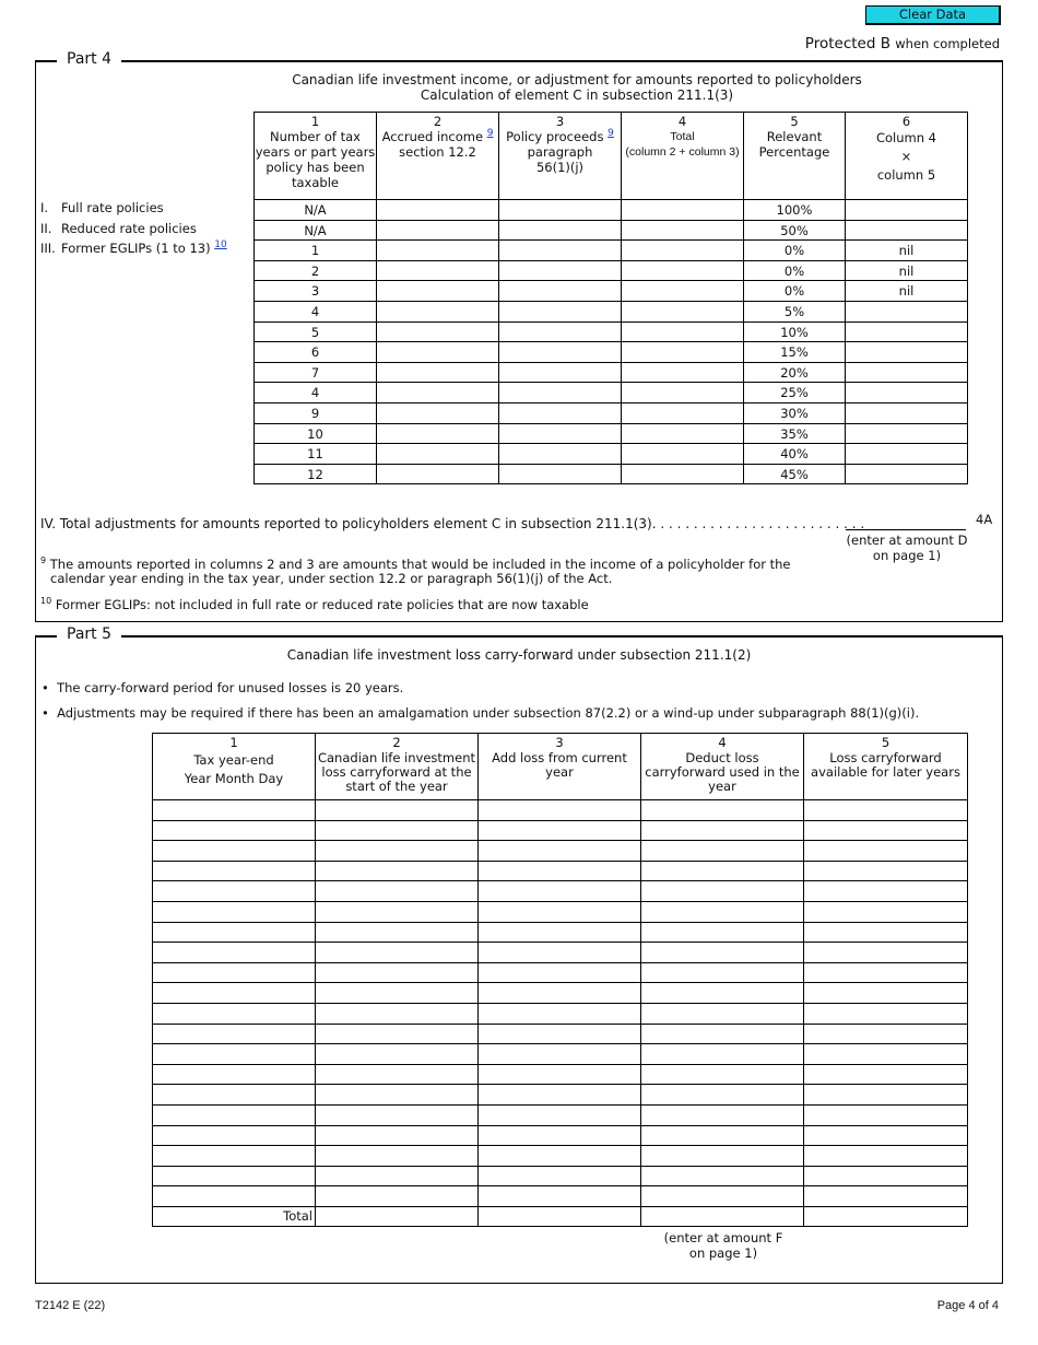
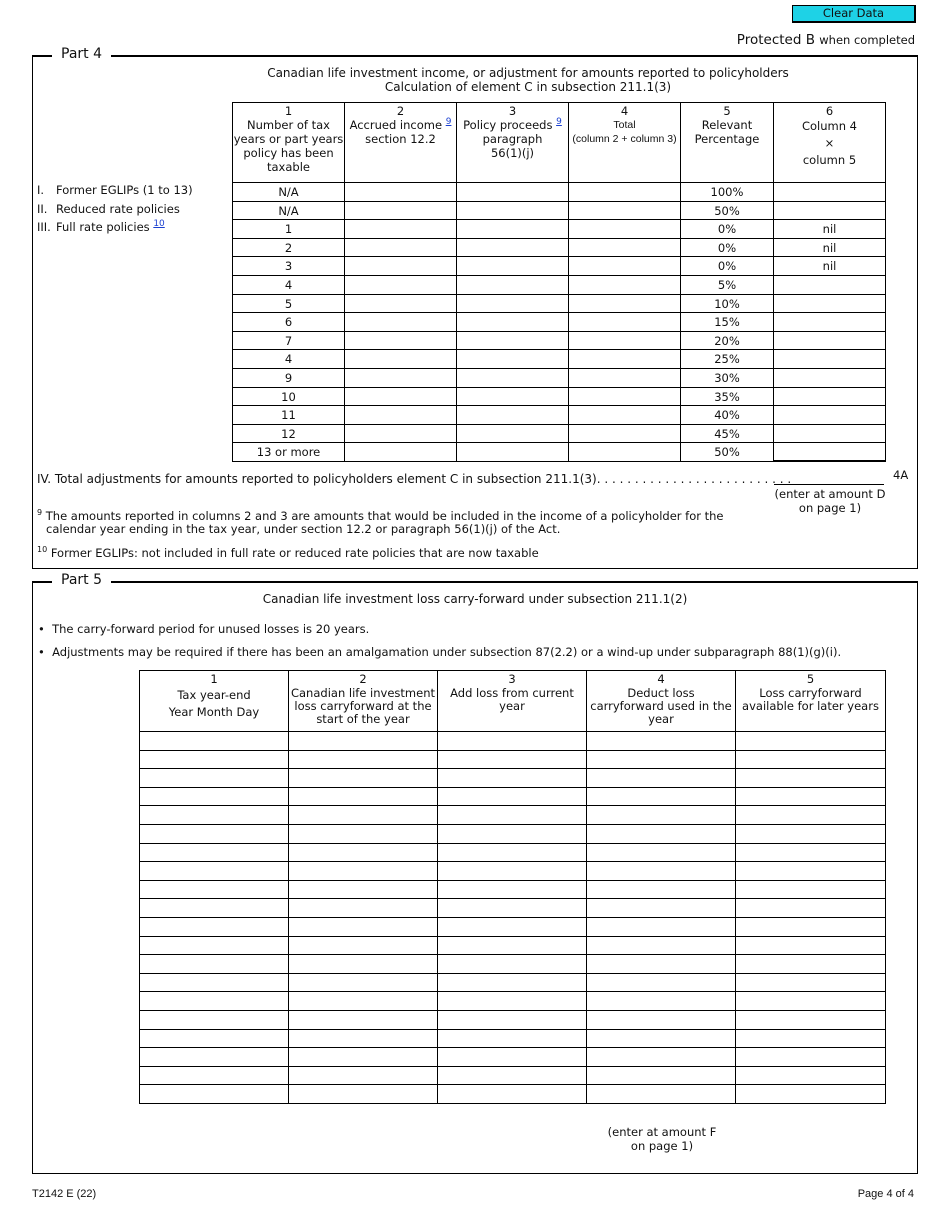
  Clear Data
  Protected B when completed
  Part 4
  Canadian life investment income, or adjustment for amounts reported to policyholders
  Calculation of element C in subsection 211.1(3)
  1Number of taxyears or part yearspolicy has beentaxable	2Accrued income 9section 12.2	3Policy proceeds 9paragraph56(1)(j)	4Total(column 2 + column 3)	5RelevantPercentage	6Column 4×column 5
  N/A				100%
  N/A				50%
  1				0%	nil
  2				0%	nil
  3				0%	nil
  4				5%
  5				10%
  6				15%
  7				20%
  4				25%
  9				30%
  10				35%
  11				40%
  12				45%
+ 13 or more				50%
- I. Full rate policies
+ I. Former EGLIPs (1 to 13)
  II. Reduced rate policies
- III. Former EGLIPs (1 to 13) 10
+ III. Full rate policies 10
  IV. Total adjustments for amounts reported to policyholders element C in subsection 211.1(3). . . . . . . . . . . . . . . . . . . . . . . . . .
  4A
  (enter at amount D
  on page 1)
  9 The amounts reported in columns 2 and 3 are amounts that would be included in the income of a policyholder for the
  calendar year ending in the tax year, under section 12.2 or paragraph 56(1)(j) of the Act.
  10 Former EGLIPs: not included in full rate or reduced rate policies that are now taxable
  Part 5
  Canadian life investment loss carry-forward under subsection 211.1(2)
  • The carry-forward period for unused losses is 20 years.
  • Adjustments may be required if there has been an amalgamation under subsection 87(2.2) or a wind-up under subparagraph 88(1)(g)(i).
  1Tax year-endYear Month Day	2Canadian life investmentloss carryforward at thestart of the year	3Add loss from currentyear	4Deduct losscarryforward used in theyear	5Loss carryforwardavailable for later years
- Total
  (enter at amount F
  on page 1)
  T2142 E (22)
  Page 4 of 4
